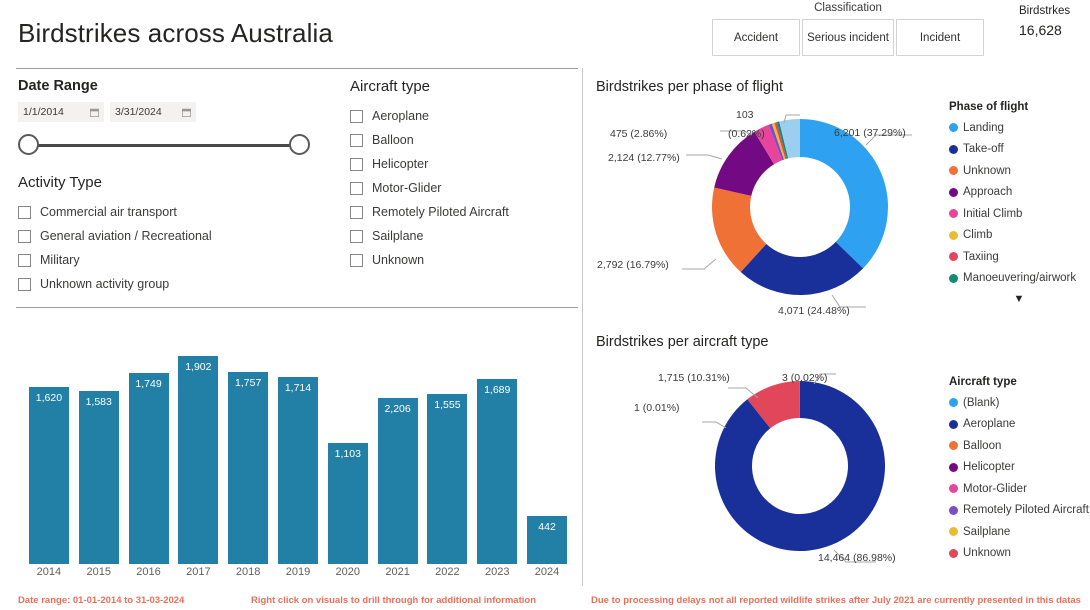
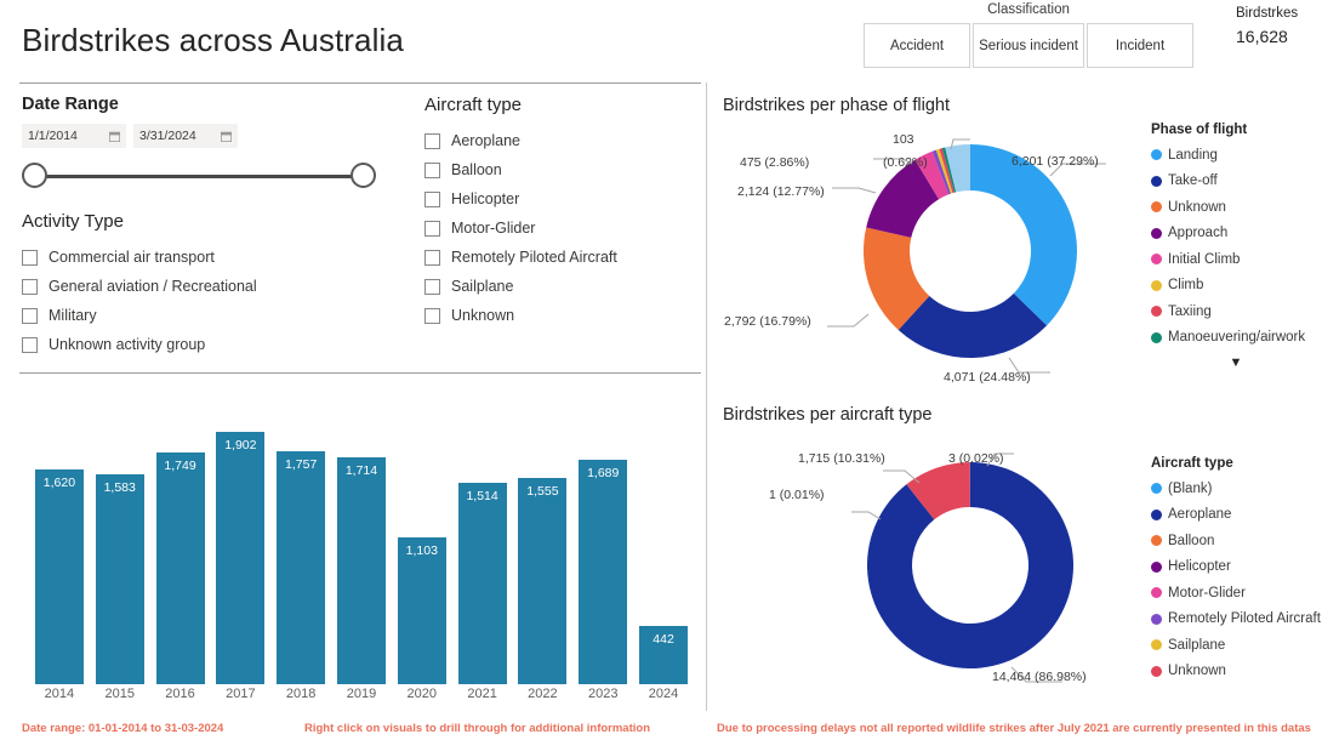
  Birdstrikes across Australia
  Classification
  Accident
  Serious incident
  Incident
  Birdstrkes
  16,628
  Date Range
  1/1/2014
  3/31/2024
  Activity Type
  Commercial air transport
  General aviation / Recreational
  Military
  Unknown activity group
  Aircraft type
  Aeroplane
  Balloon
  Helicopter
  Motor-Glider
  Remotely Piloted Aircraft
  Sailplane
  Unknown
  1,620
  1,583
  1,749
  1,902
  1,757
  1,714
  1,103
- 2,206
+ 1,514
  1,555
  1,689
  442
  2014
  2015
  2016
  2017
  2018
  2019
  2020
  2021
  2022
  2023
  2024
  Birdstrikes per phase of flight
  6,201 (37.29%)
  4,071 (24.48%)
  2,792 (16.79%)
  2,124 (12.77%)
  475 (2.86%)
  103
  (0.62%)
  Phase of flight
  Landing
  Take-off
  Unknown
  Approach
  Initial Climb
  Climb
  Taxiing
  Manoeuvering/airwork
  ▼
  Birdstrikes per aircraft type
  3 (0.02%)
  1,715 (10.31%)
  1 (0.01%)
  14,464 (86.98%)
  Aircraft type
  (Blank)
  Aeroplane
  Balloon
  Helicopter
  Motor-Glider
  Remotely Piloted Aircraft
  Sailplane
  Unknown
  Date range: 01-01-2014 to 31-03-2024
  Right click on visuals to drill through for additional information
  Due to processing delays not all reported wildlife strikes after July 2021 are currently presented in this datas
